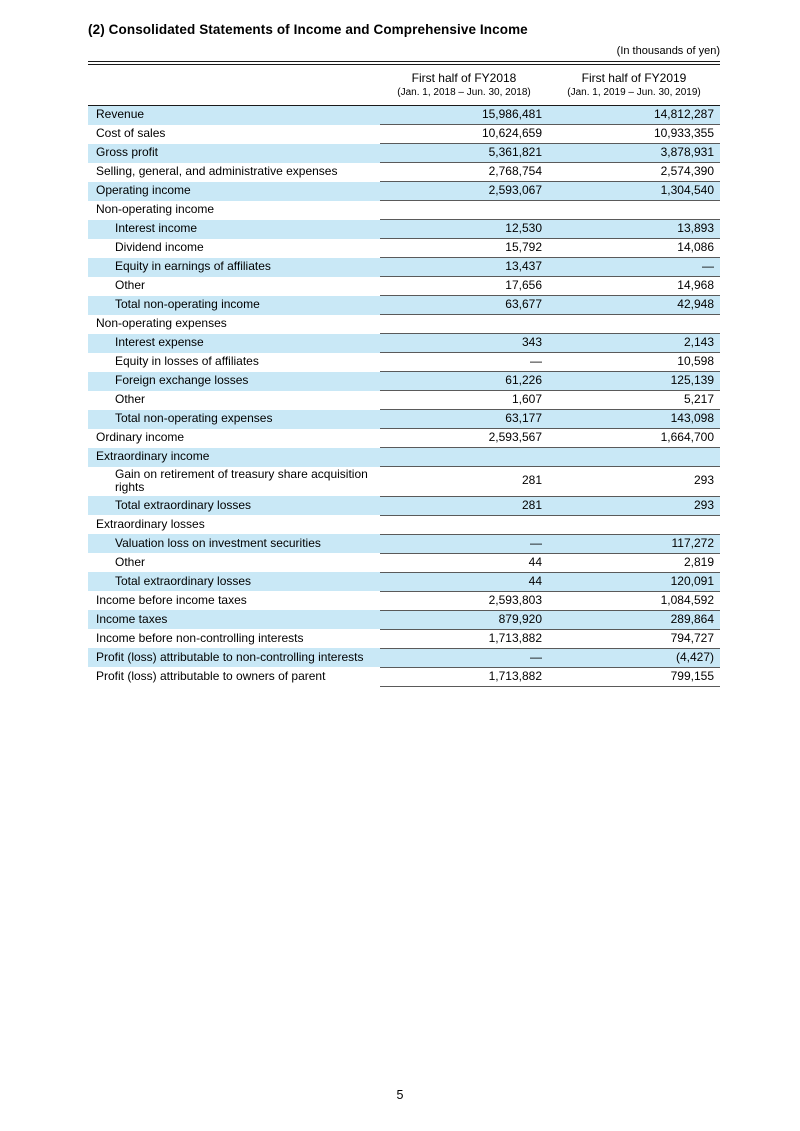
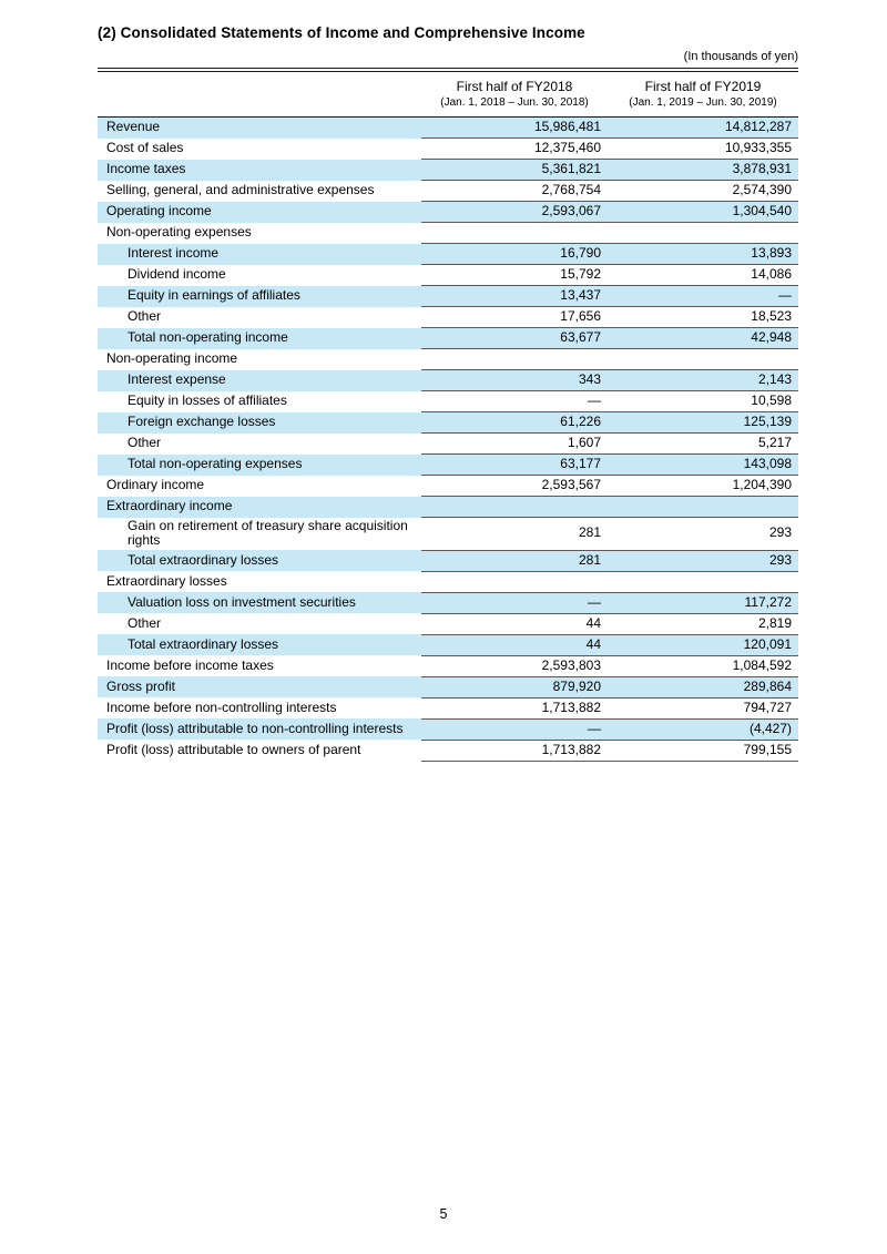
  (2) Consolidated Statements of Income and Comprehensive Income
  (In thousands of yen)
  	First half of FY2018 (Jan. 1, 2018 – Jun. 30, 2018)	First half of FY2019 (Jan. 1, 2019 – Jun. 30, 2019)
  Revenue	15,986,481	14,812,287
- Cost of sales	10,624,659	10,933,355
+ Cost of sales	12,375,460	10,933,355
- Gross profit	5,361,821	3,878,931
+ Income taxes	5,361,821	3,878,931
  Selling, general, and administrative expenses	2,768,754	2,574,390
  Operating income	2,593,067	1,304,540
- Non-operating income
+ Non-operating expenses
- Interest income	12,530	13,893
+ Interest income	16,790	13,893
  Dividend income	15,792	14,086
  Equity in earnings of affiliates	13,437	—
- Other	17,656	14,968
+ Other	17,656	18,523
  Total non-operating income	63,677	42,948
- Non-operating expenses
+ Non-operating income
  Interest expense	343	2,143
  Equity in losses of affiliates	—	10,598
  Foreign exchange losses	61,226	125,139
  Other	1,607	5,217
  Total non-operating expenses	63,177	143,098
- Ordinary income	2,593,567	1,664,700
+ Ordinary income	2,593,567	1,204,390
  Extraordinary income
  Gain on retirement of treasury share acquisition rights	281	293
  Total extraordinary losses	281	293
  Extraordinary losses
  Valuation loss on investment securities	—	117,272
  Other	44	2,819
  Total extraordinary losses	44	120,091
  Income before income taxes	2,593,803	1,084,592
- Income taxes	879,920	289,864
+ Gross profit	879,920	289,864
  Income before non-controlling interests	1,713,882	794,727
  Profit (loss) attributable to non-controlling interests	—	(4,427)
  Profit (loss) attributable to owners of parent	1,713,882	799,155
  5
